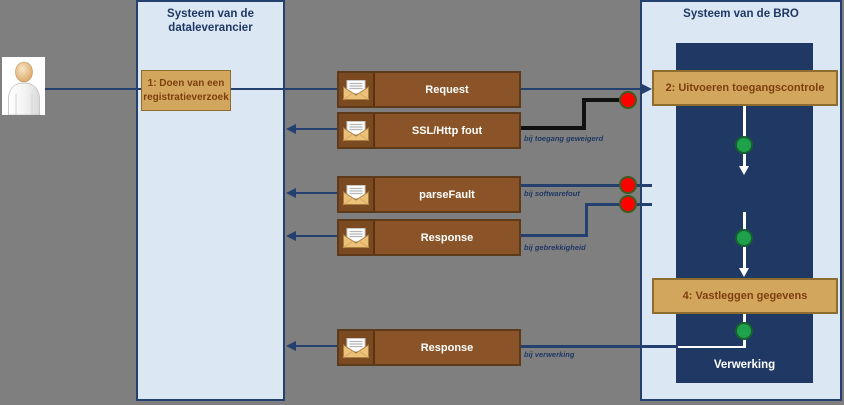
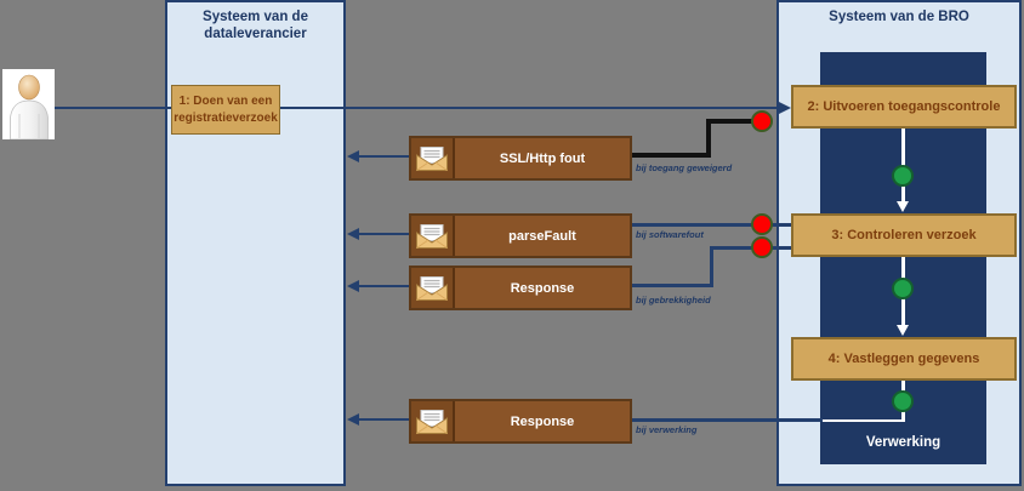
  Systeem van de dataleverancier
  Systeem van de BRO
  Verwerking
  1: Doen van een registratieverzoek
  2: Uitvoeren toegangscontrole
+ 3: Controleren verzoek
  4: Vastleggen gegevens
- Request
  SSL/Http fout
  parseFault
  Response
  Response
  bij toegang geweigerd
  bij softwarefout
  bij gebrekkigheid
  bij verwerking
